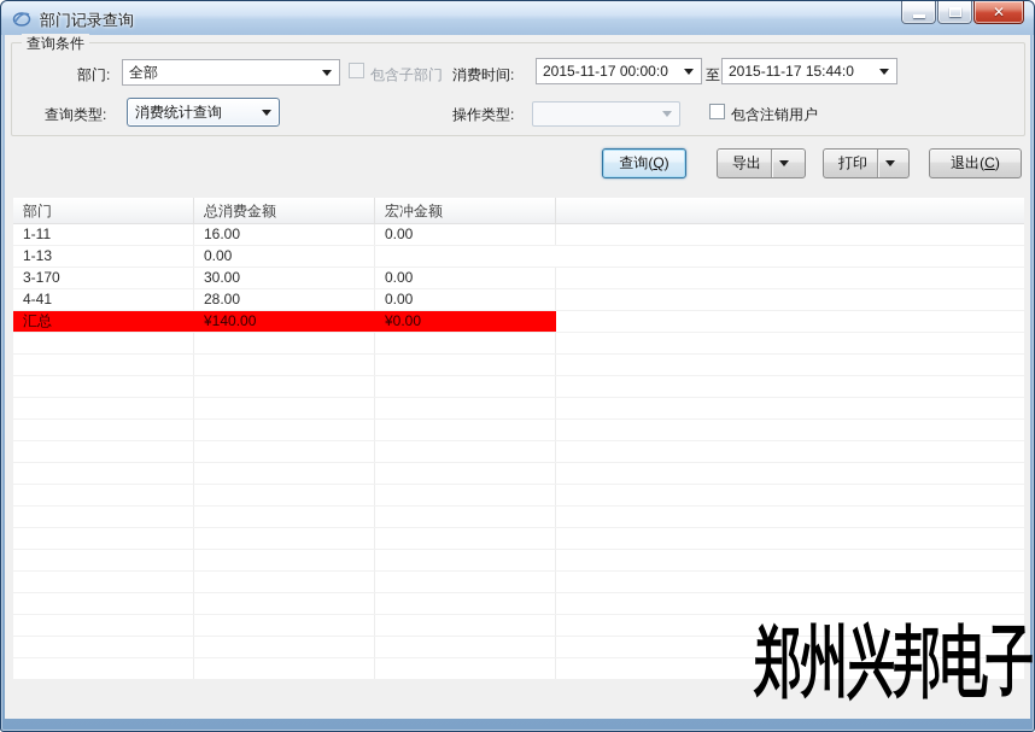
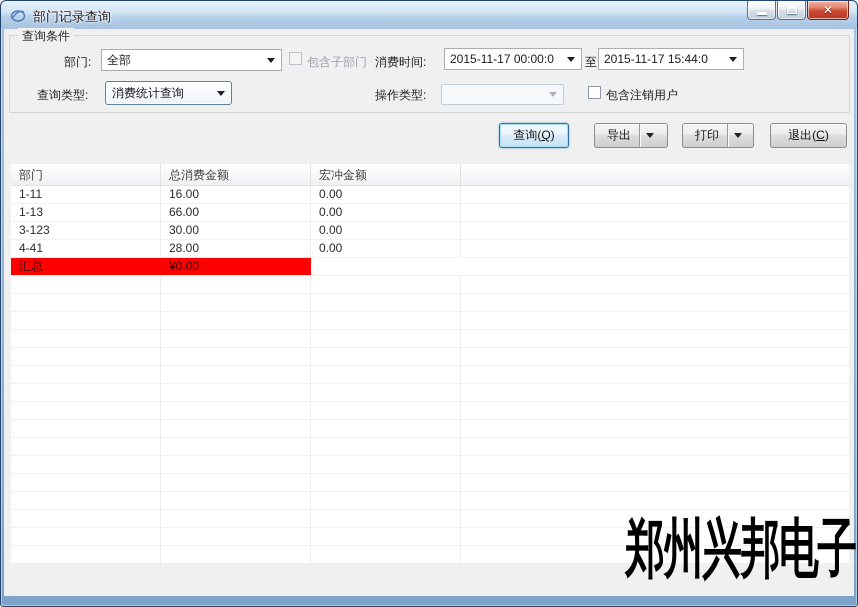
  部门记录查询
  ✕
  查询条件
  部门:
  全部
  包含子部门
  消费时间:
  2015-11-17 00:00:0
  至
  2015-11-17 15:44:0
  查询类型:
  消费统计查询
  操作类型:
  包含注销用户
  查询(Q)
  导出
  打印
  退出(C)
  部门
  总消费金额
  宏冲金额
  1-11
  16.00
  0.00
  1-13
+ 66.00
  0.00
- 3-170
+ 3-123
  30.00
  0.00
  4-41
  28.00
  0.00
  汇总
- ¥140.00
  ¥0.00
  郑州兴邦电子
